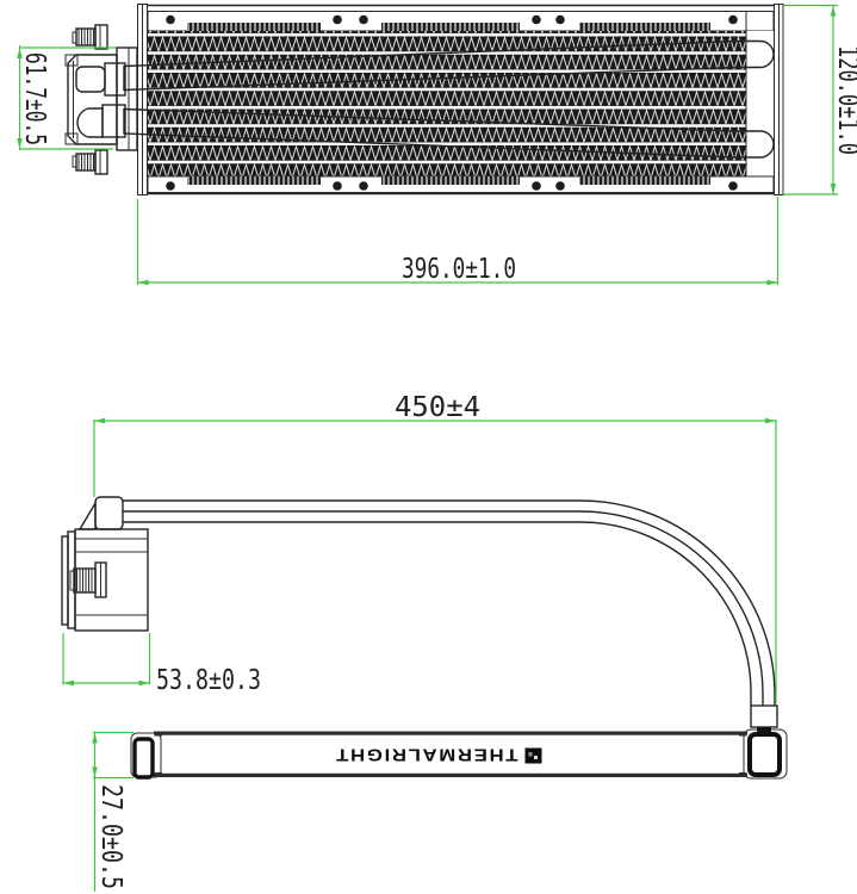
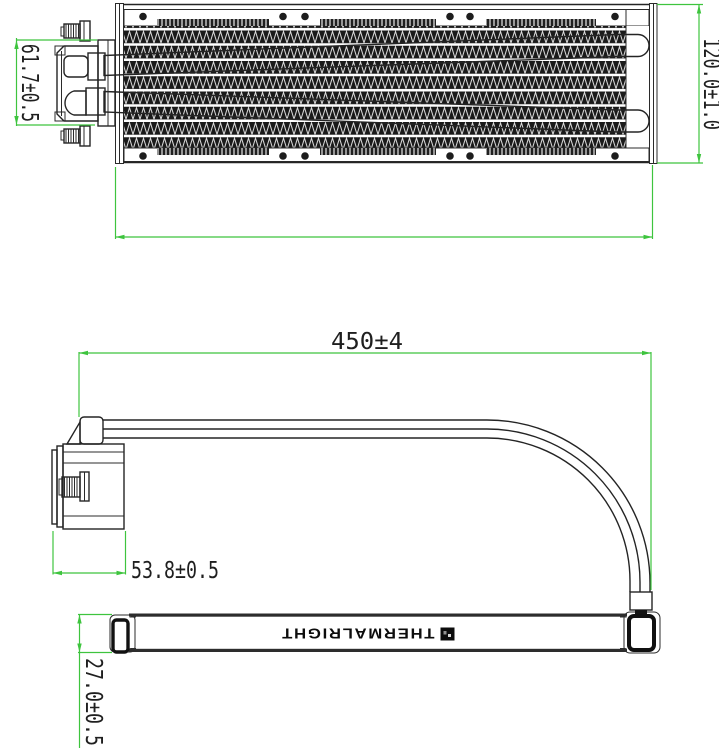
- 396.0±1.0
  450±4
- 53.8±0.3
+ 53.8±0.5
